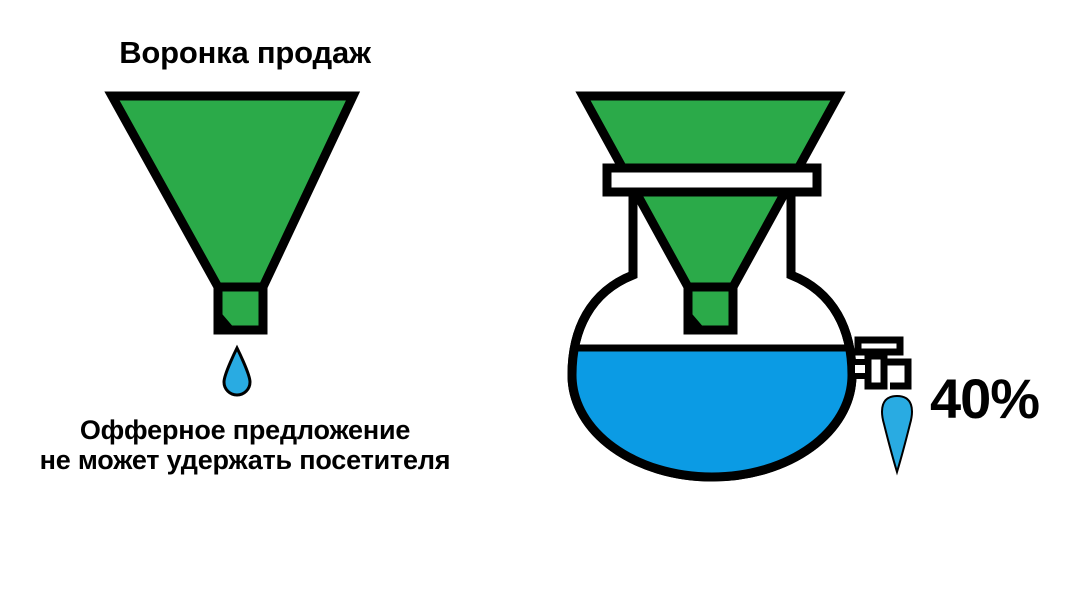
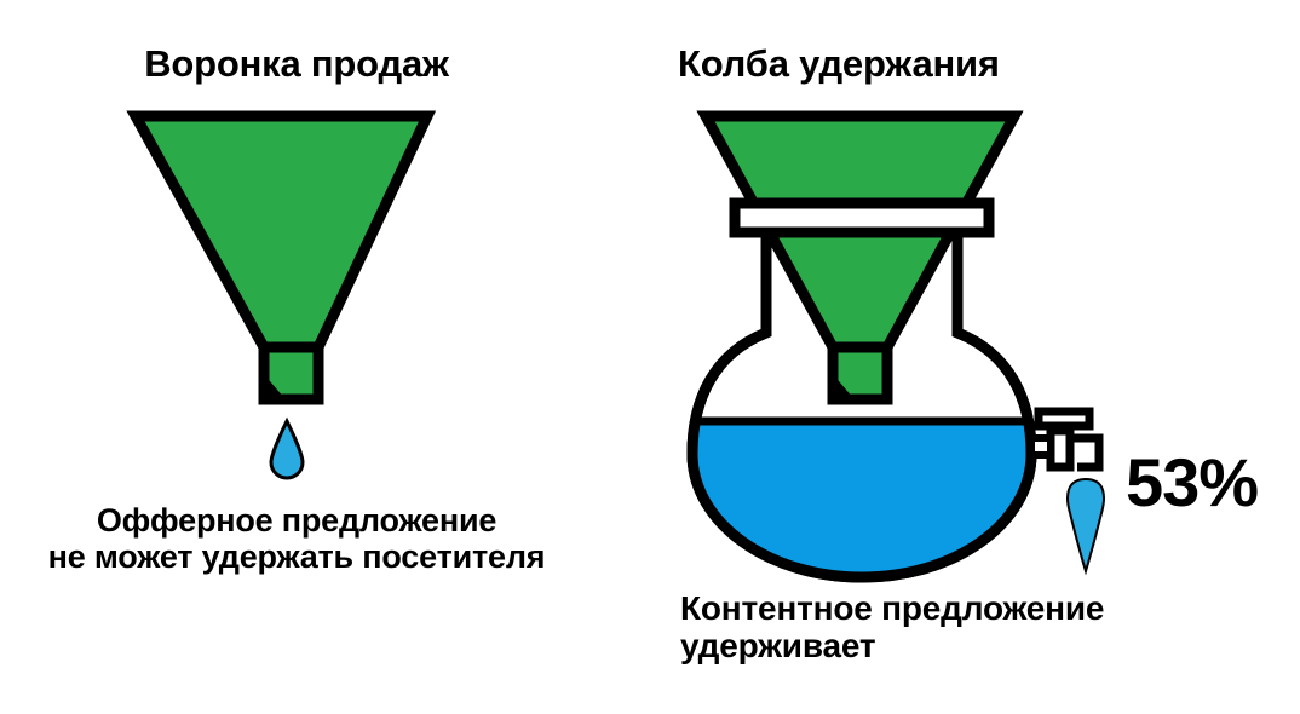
  Воронка продаж
+ Колба удержания
- 40%
+ 53%
  Офферное предложение
  не может удержать посетителя
+ Контентное предложение
+ удерживает
